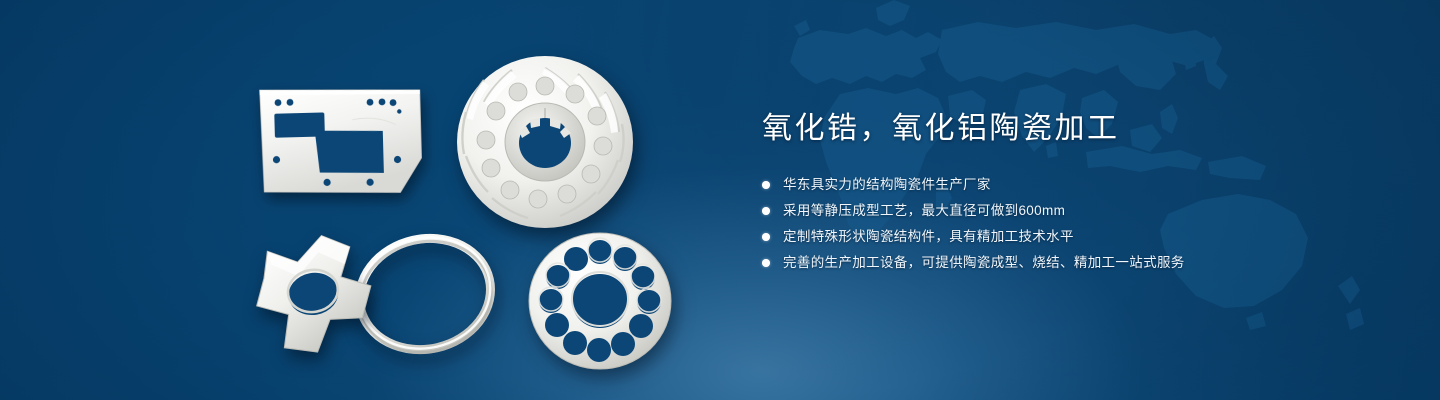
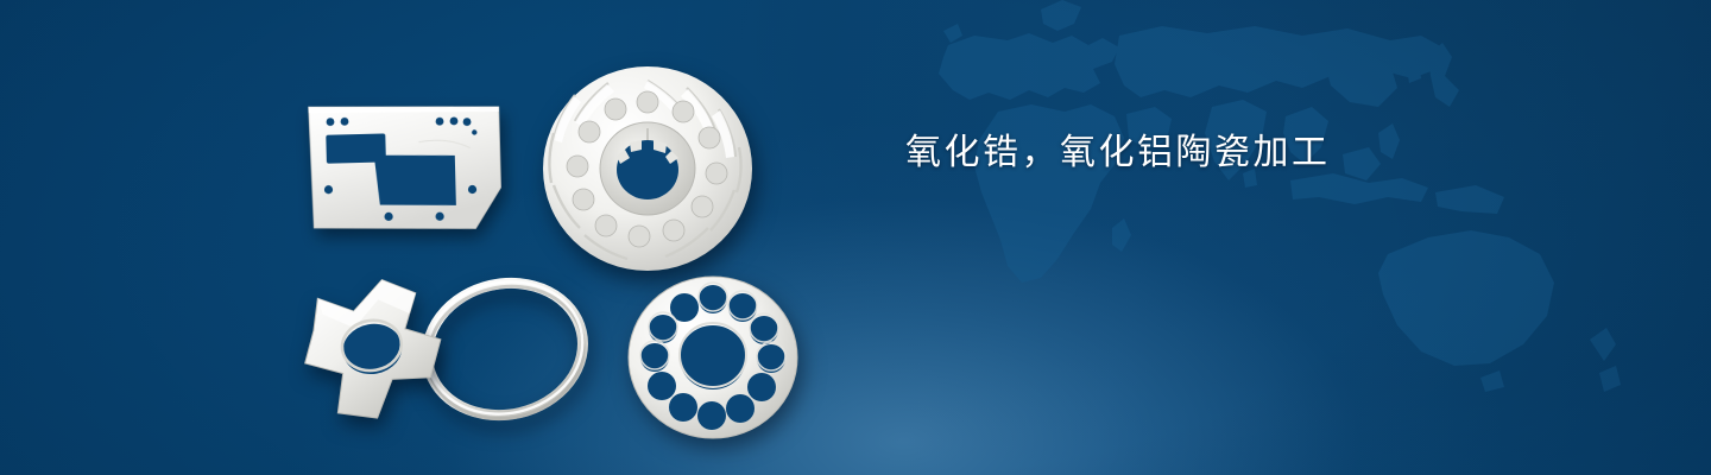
  氧化锆，氧化铝陶瓷加工
- 华东具实力的结构陶瓷件生产厂家
- 采用等静压成型工艺，最大直径可做到600mm
- 定制特殊形状陶瓷结构件，具有精加工技术水平
- 完善的生产加工设备，可提供陶瓷成型、烧结、精加工一站式服务
